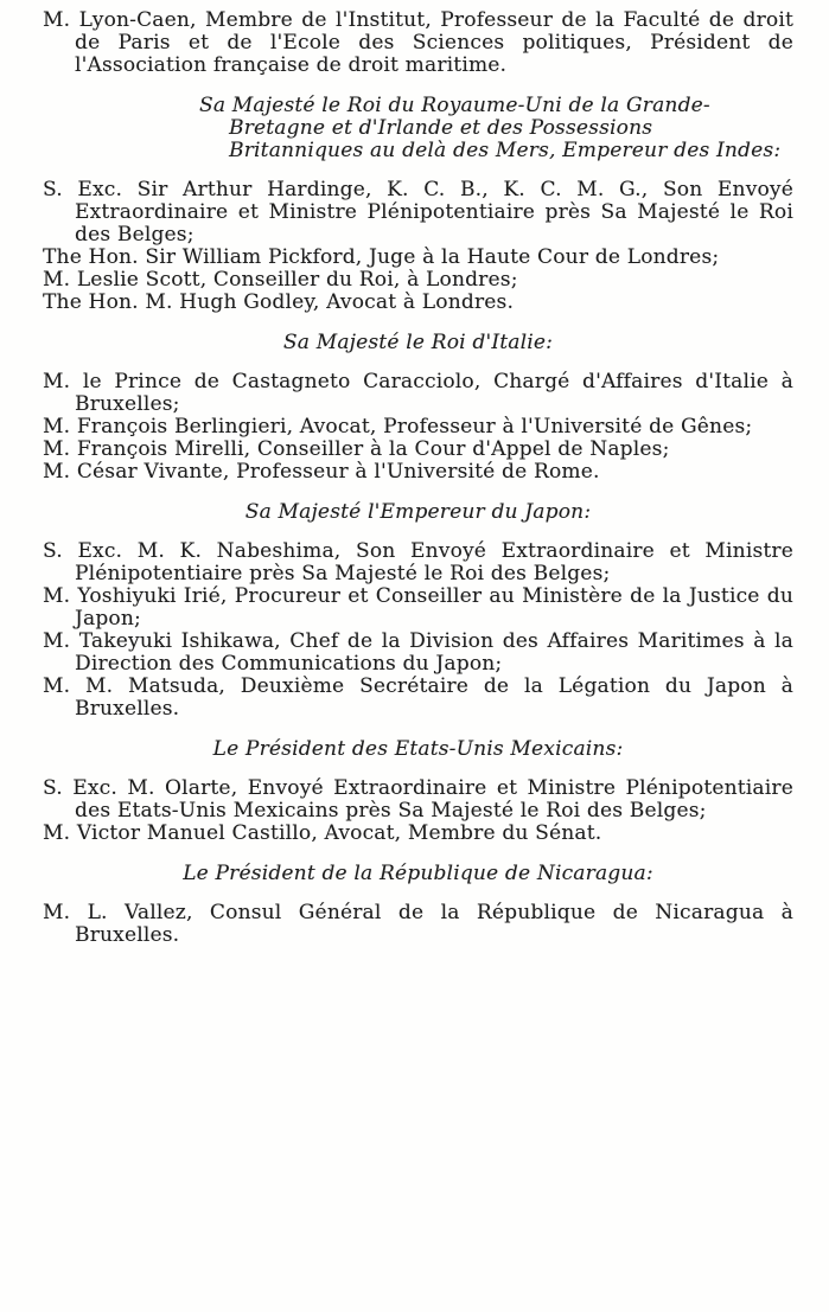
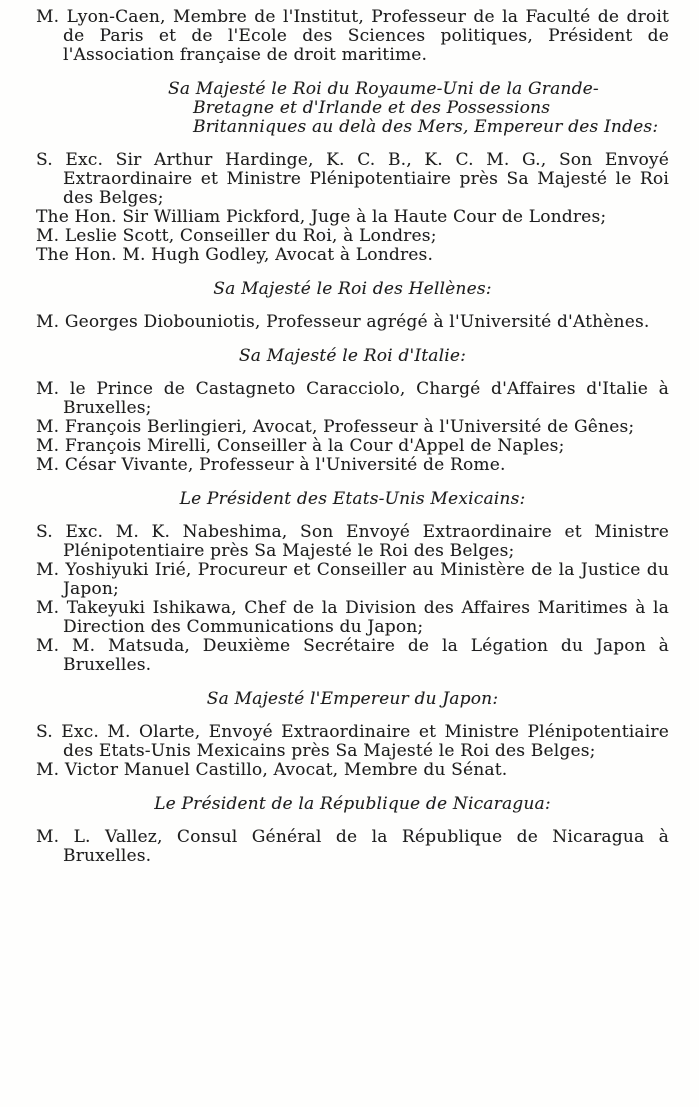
  M. Lyon-Caen, Membre de l'Institut, Professeur de la Faculté de droit de Paris et de l'Ecole des Sciences politiques, Président de l'Association française de droit maritime.
  Sa Majesté le Roi du Royaume-Uni de la Grande-Bretagne et d'Irlande et des Possessions Britanniques au delà des Mers, Empereur des Indes:
  S. Exc. Sir Arthur Hardinge, K. C. B., K. C. M. G., Son Envoyé Extraordinaire et Ministre Plénipotentiaire près Sa Majesté le Roi des Belges;
  The Hon. Sir William Pickford, Juge à la Haute Cour de Londres;
  M. Leslie Scott, Conseiller du Roi, à Londres;
  The Hon. M. Hugh Godley, Avocat à Londres.
+ Sa Majesté le Roi des Hellènes:
+ M. Georges Diobouniotis, Professeur agrégé à l'Université d'Athènes.
  Sa Majesté le Roi d'Italie:
  M. le Prince de Castagneto Caracciolo, Chargé d'Affaires d'Italie à Bruxelles;
  M. François Berlingieri, Avocat, Professeur à l'Université de Gênes;
  M. François Mirelli, Conseiller à la Cour d'Appel de Naples;
  M. César Vivante, Professeur à l'Université de Rome.
- Sa Majesté l'Empereur du Japon:
+ Le Président des Etats-Unis Mexicains:
  S. Exc. M. K. Nabeshima, Son Envoyé Extraordinaire et Ministre Plénipotentiaire près Sa Majesté le Roi des Belges;
  M. Yoshiyuki Irié, Procureur et Conseiller au Ministère de la Justice du Japon;
  M. Takeyuki Ishikawa, Chef de la Division des Affaires Maritimes à la Direction des Communications du Japon;
  M. M. Matsuda, Deuxième Secrétaire de la Légation du Japon à Bruxelles.
- Le Président des Etats-Unis Mexicains:
+ Sa Majesté l'Empereur du Japon:
  S. Exc. M. Olarte, Envoyé Extraordinaire et Ministre Plénipotentiaire des Etats-Unis Mexicains près Sa Majesté le Roi des Belges;
  M. Victor Manuel Castillo, Avocat, Membre du Sénat.
  Le Président de la République de Nicaragua:
  M. L. Vallez, Consul Général de la République de Nicaragua à Bruxelles.
